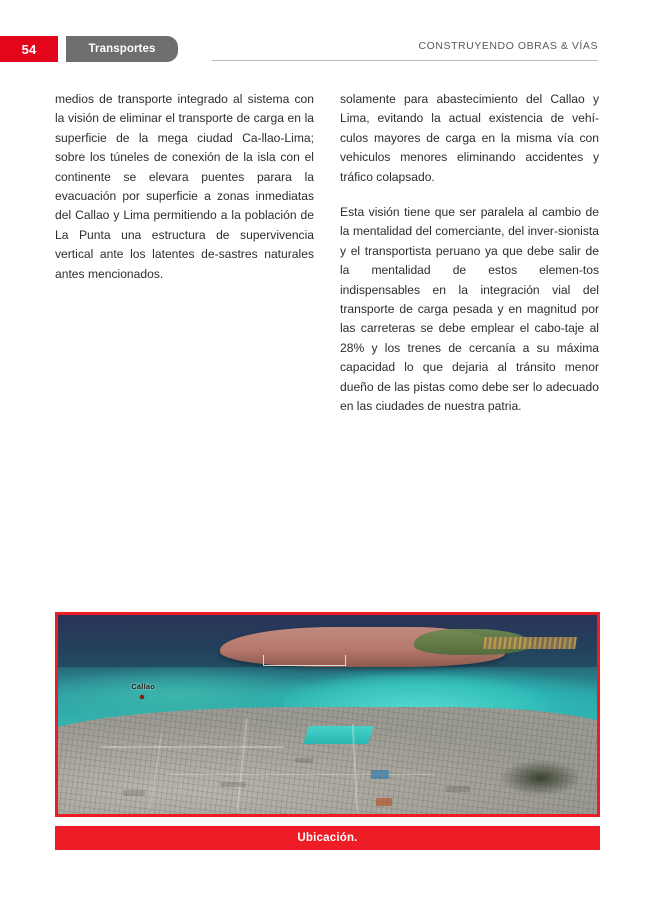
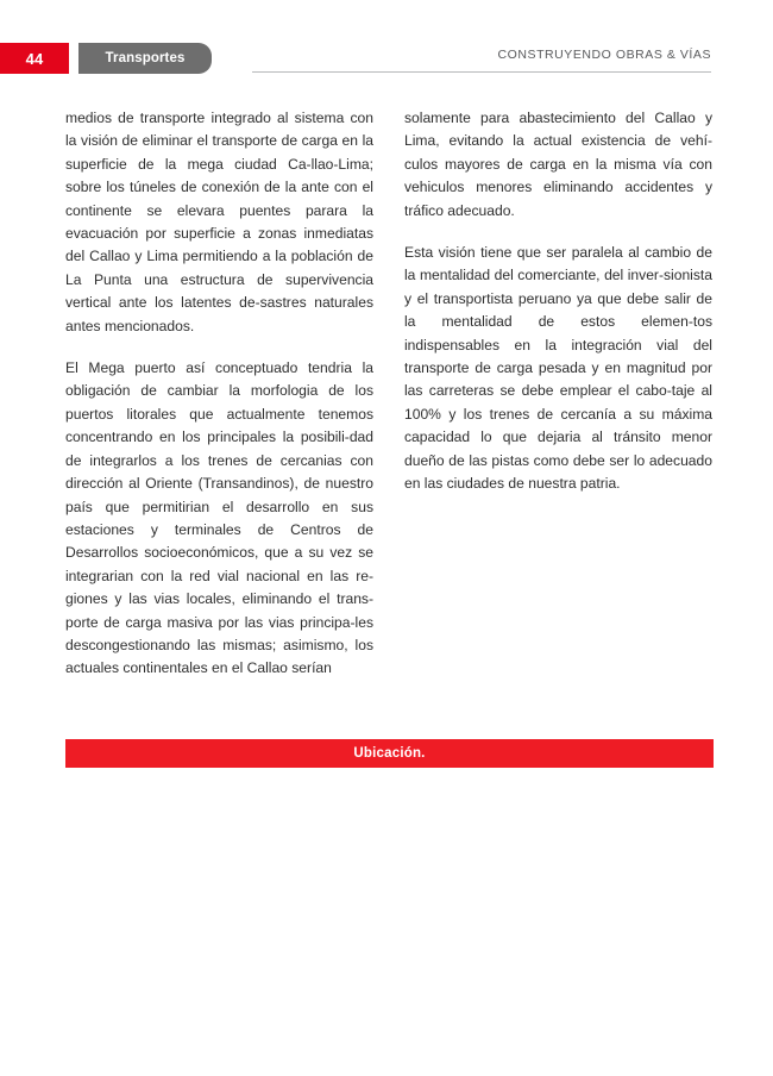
- 54
+ 44
  Transportes
  CONSTRUYENDO OBRAS & VÍAS
- medios de transporte integrado al sistema con la visión de eliminar el transporte de carga en la superficie de la mega ciudad Ca-llao-Lima; sobre los túneles de conexión de la isla con el continente se elevara puentes parara la evacuación por superficie a zonas inmediatas del Callao y Lima permitiendo a la población de La Punta una estructura de supervivencia vertical ante los latentes de-sastres naturales antes mencionados.
+ medios de transporte integrado al sistema con la visión de eliminar el transporte de carga en la superficie de la mega ciudad Ca-llao-Lima; sobre los túneles de conexión de la ante con el continente se elevara puentes parara la evacuación por superficie a zonas inmediatas del Callao y Lima permitiendo a la población de La Punta una estructura de supervivencia vertical ante los latentes de-sastres naturales antes mencionados.
+ El Mega puerto así conceptuado tendria la obligación de cambiar la morfologia de los puertos litorales que actualmente tenemos concentrando en los principales la posibili-dad de integrarlos a los trenes de cercanias con dirección al Oriente (Transandinos), de nuestro país que permitirian el desarrollo en sus estaciones y terminales de Centros de Desarrollos socioeconómicos, que a su vez se integrarian con la red vial nacional en las re-giones y las vias locales, eliminando el trans-porte de carga masiva por las vias principa-les descongestionando las mismas; asimismo, los actuales continentales en el Callao serían
- solamente para abastecimiento del Callao y Lima, evitando la actual existencia de vehí-culos mayores de carga en la misma vía con vehiculos menores eliminando accidentes y tráfico colapsado.
+ solamente para abastecimiento del Callao y Lima, evitando la actual existencia de vehí-culos mayores de carga en la misma vía con vehiculos menores eliminando accidentes y tráfico adecuado.
- Esta visión tiene que ser paralela al cambio de la mentalidad del comerciante, del inver-sionista y el transportista peruano ya que debe salir de la mentalidad de estos elemen-tos indispensables en la integración vial del transporte de carga pesada y en magnitud por las carreteras se debe emplear el cabo-taje al 28% y los trenes de cercanía a su máxima capacidad lo que dejaria al tránsito menor dueño de las pistas como debe ser lo adecuado en las ciudades de nuestra patria.
+ Esta visión tiene que ser paralela al cambio de la mentalidad del comerciante, del inver-sionista y el transportista peruano ya que debe salir de la mentalidad de estos elemen-tos indispensables en la integración vial del transporte de carga pesada y en magnitud por las carreteras se debe emplear el cabo-taje al 100% y los trenes de cercanía a su máxima capacidad lo que dejaria al tránsito menor dueño de las pistas como debe ser lo adecuado en las ciudades de nuestra patria.
- Callao
  Ubicación.
